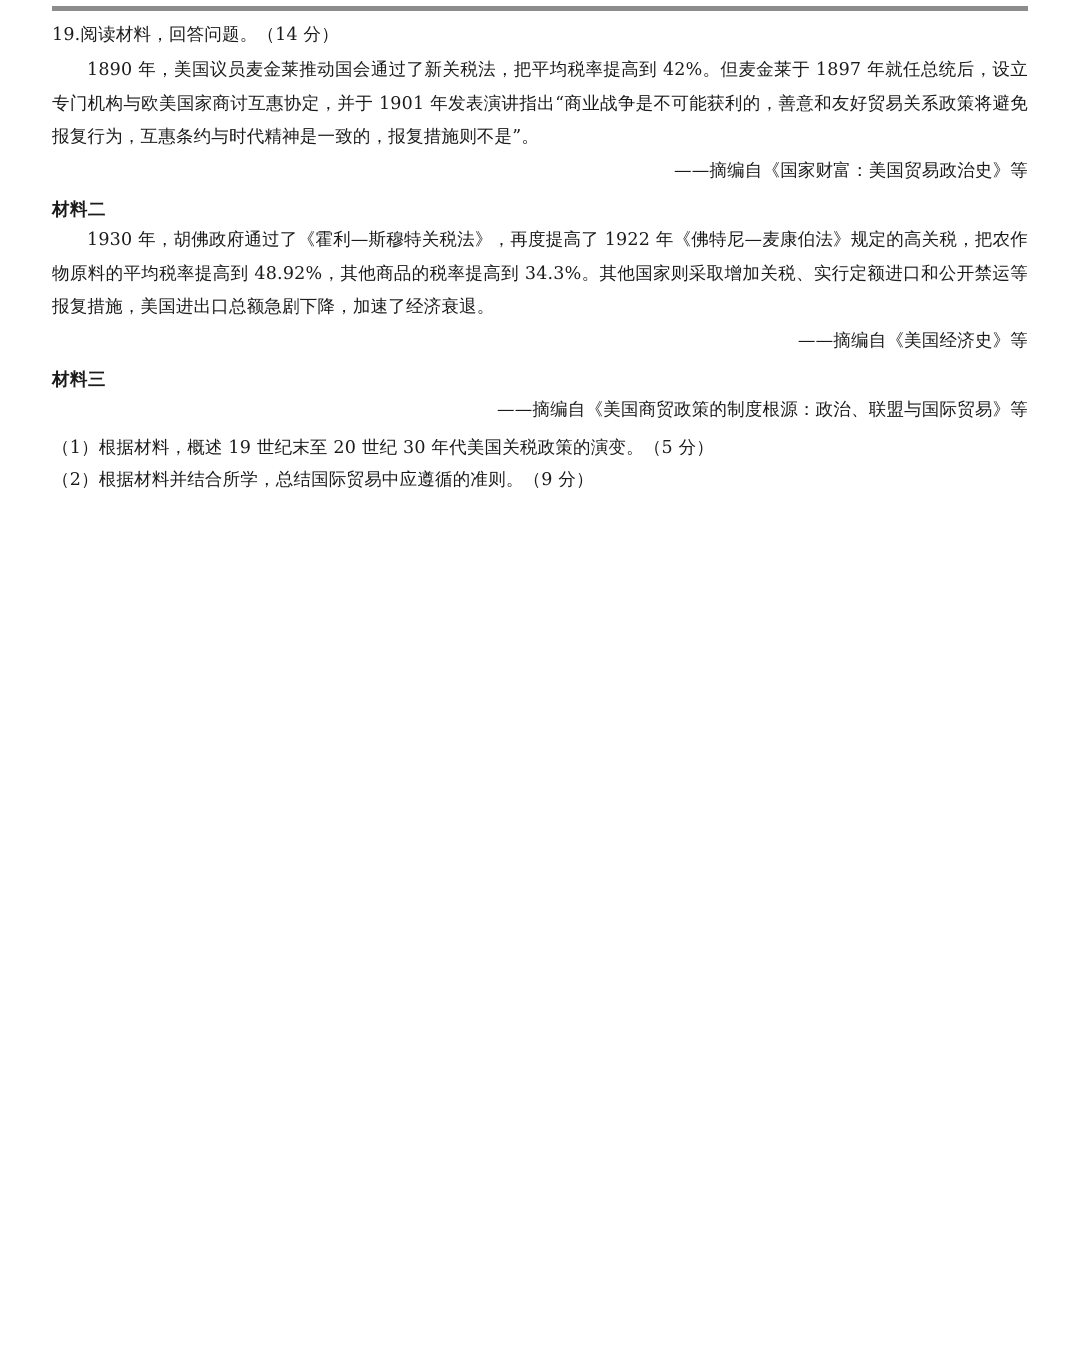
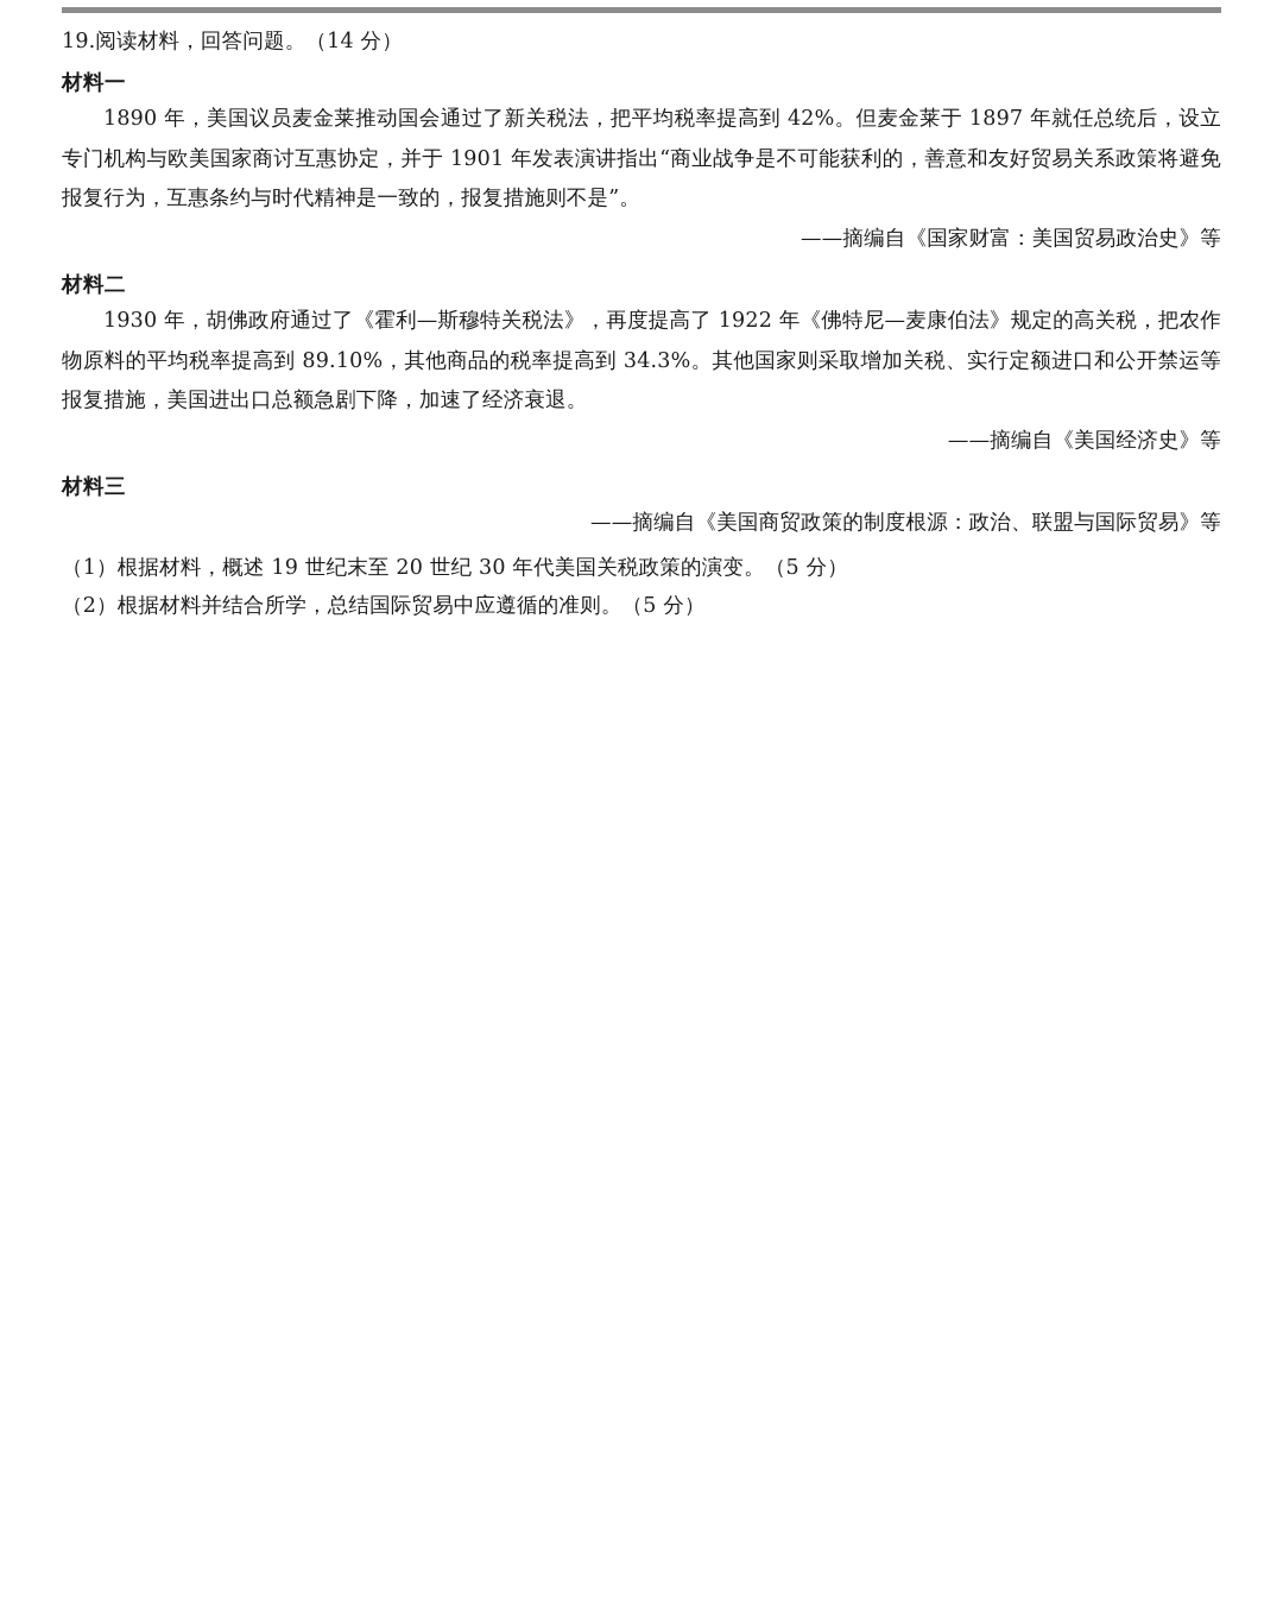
  19.阅读材料，回答问题。（14 分）
+ 材料一
  1890 年，美国议员麦金莱推动国会通过了新关税法，把平均税率提高到 42%。但麦金莱于 1897 年就任总统后，设立专门机构与欧美国家商讨互惠协定，并于 1901 年发表演讲指出“商业战争是不可能获利的，善意和友好贸易关系政策将避免报复行为，互惠条约与时代精神是一致的，报复措施则不是”。
  ——摘编自《国家财富：美国贸易政治史》等
  材料二
- 1930 年，胡佛政府通过了《霍利—斯穆特关税法》，再度提高了 1922 年《佛特尼—麦康伯法》规定的高关税，把农作物原料的平均税率提高到 48.92%，其他商品的税率提高到 34.3%。其他国家则采取增加关税、实行定额进口和公开禁运等报复措施，美国进出口总额急剧下降，加速了经济衰退。
+ 1930 年，胡佛政府通过了《霍利—斯穆特关税法》，再度提高了 1922 年《佛特尼—麦康伯法》规定的高关税，把农作物原料的平均税率提高到 89.10%，其他商品的税率提高到 34.3%。其他国家则采取增加关税、实行定额进口和公开禁运等报复措施，美国进出口总额急剧下降，加速了经济衰退。
  ——摘编自《美国经济史》等
  材料三
  ——摘编自《美国商贸政策的制度根源：政治、联盟与国际贸易》等
  （1）根据材料，概述 19 世纪末至 20 世纪 30 年代美国关税政策的演变。（5 分）
- （2）根据材料并结合所学，总结国际贸易中应遵循的准则。（9 分）
+ （2）根据材料并结合所学，总结国际贸易中应遵循的准则。（5 分）
